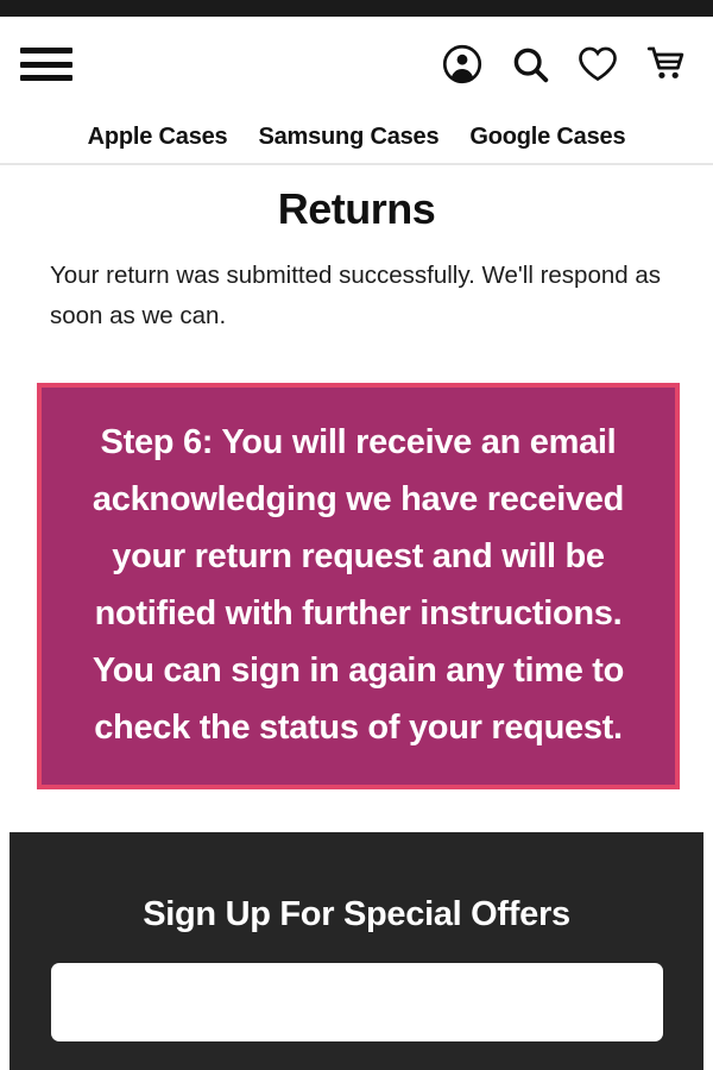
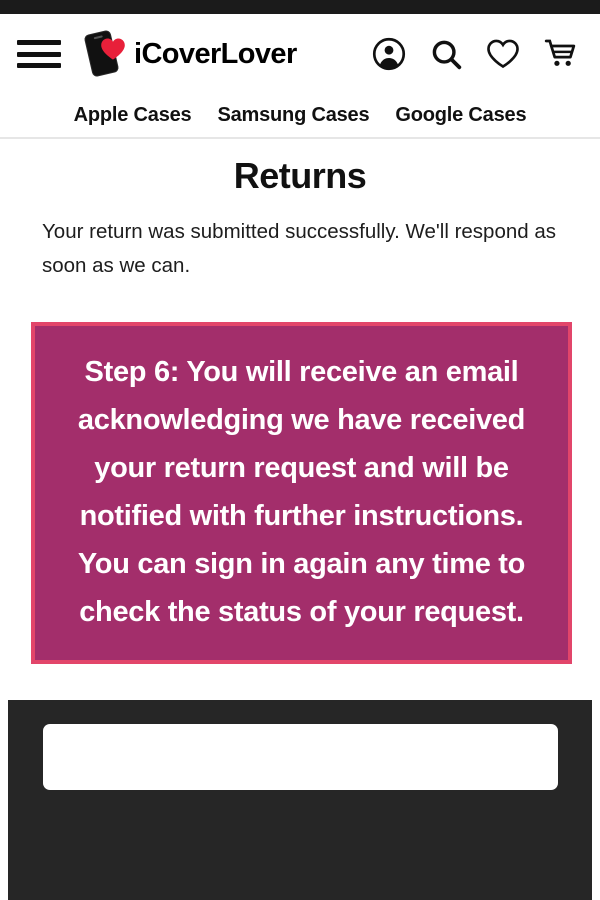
+ iCoverLover
  Apple Cases
  Samsung Cases
  Google Cases
  Returns
  Your return was submitted successfully. We'll respond as soon as we can.
  Step 6: You will receive an email acknowledging we have received your return request and will be notified with further instructions. You can sign in again any time to check the status of your request.
- Sign Up For Special Offers
